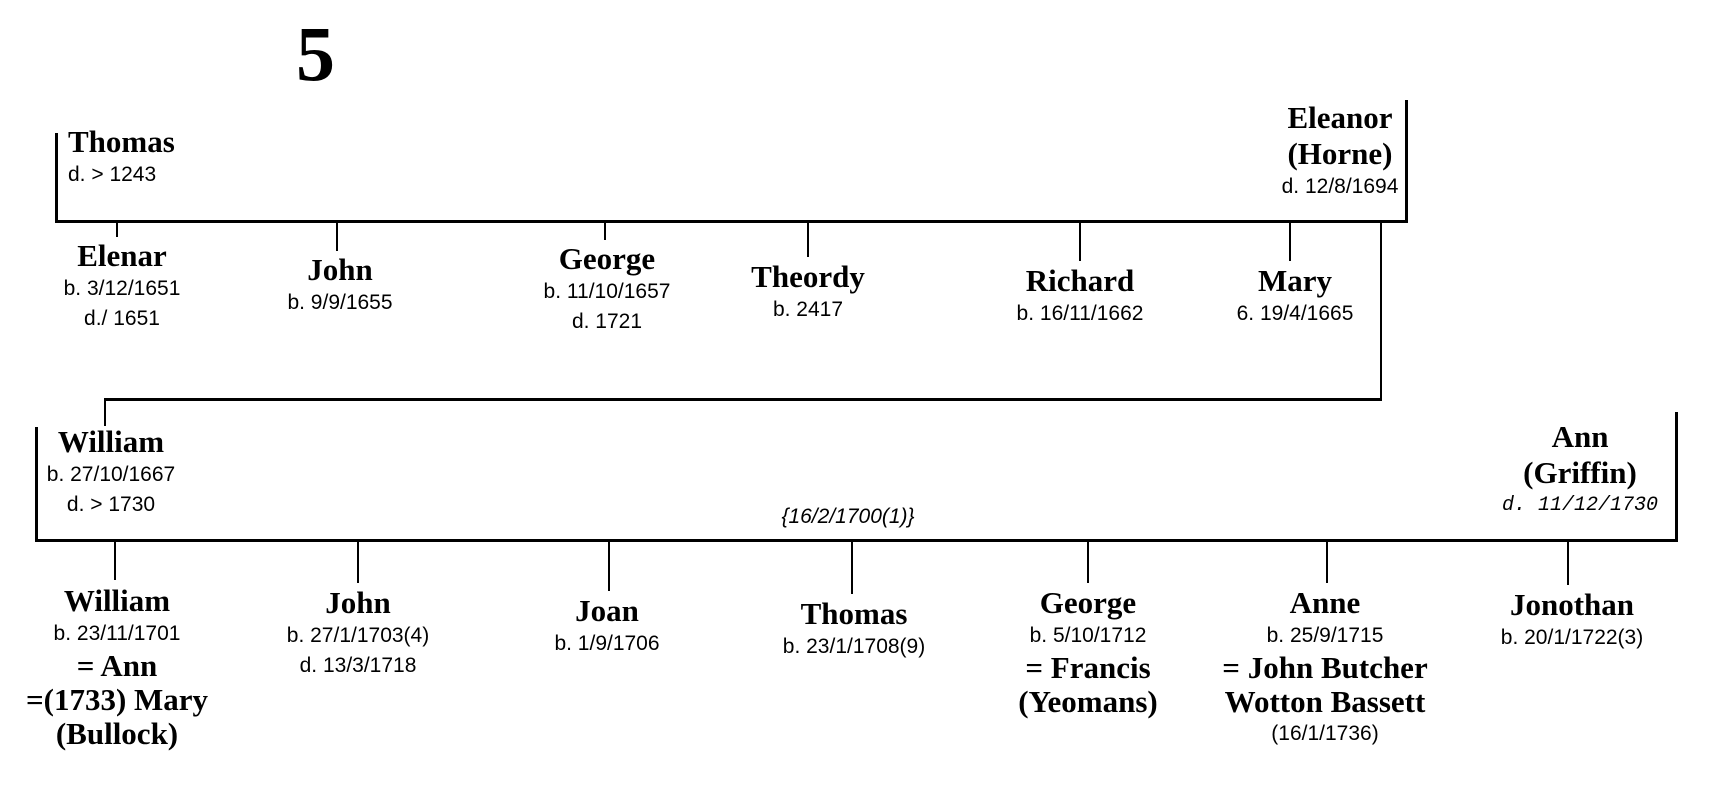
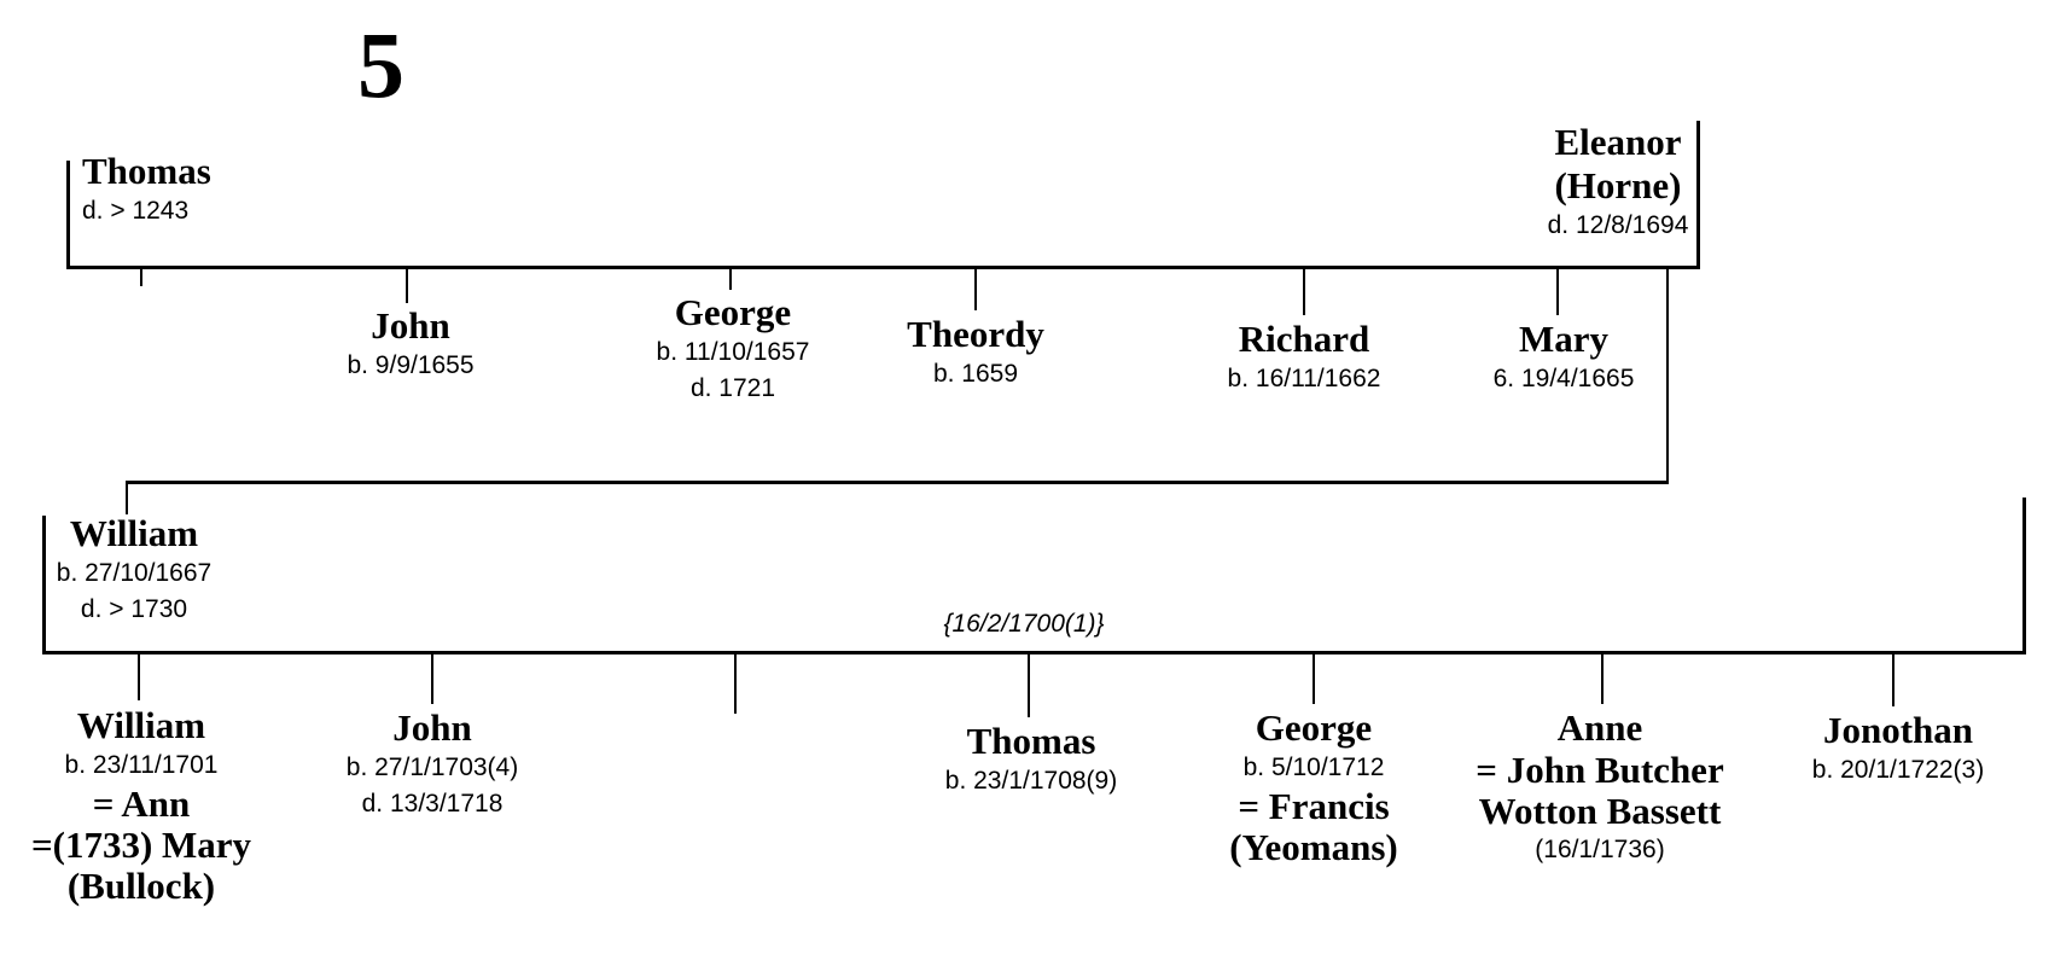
  5
  Thomas
  d. > 1243
  Eleanor
  (Horne)
  d. 12/8/1694
- Elenar
- b. 3/12/1651
- d./ 1651
  John
  b. 9/9/1655
  George
  b. 11/10/1657
  d. 1721
  Theordy
- b. 2417
+ b. 1659
  Richard
  b. 16/11/1662
  Mary
  6. 19/4/1665
  William
  b. 27/10/1667
  d. > 1730
- Ann
- (Griffin)
- d. 11/12/1730
  {16/2/1700(1)}
  William
  b. 23/11/1701
  = Ann
  =(1733) Mary
  (Bullock)
  John
  b. 27/1/1703(4)
  d. 13/3/1718
- Joan
- b. 1/9/1706
  Thomas
  b. 23/1/1708(9)
  George
  b. 5/10/1712
  = Francis
  (Yeomans)
  Anne
- b. 25/9/1715
  = John Butcher
  Wotton Bassett
  (16/1/1736)
  Jonothan
  b. 20/1/1722(3)
